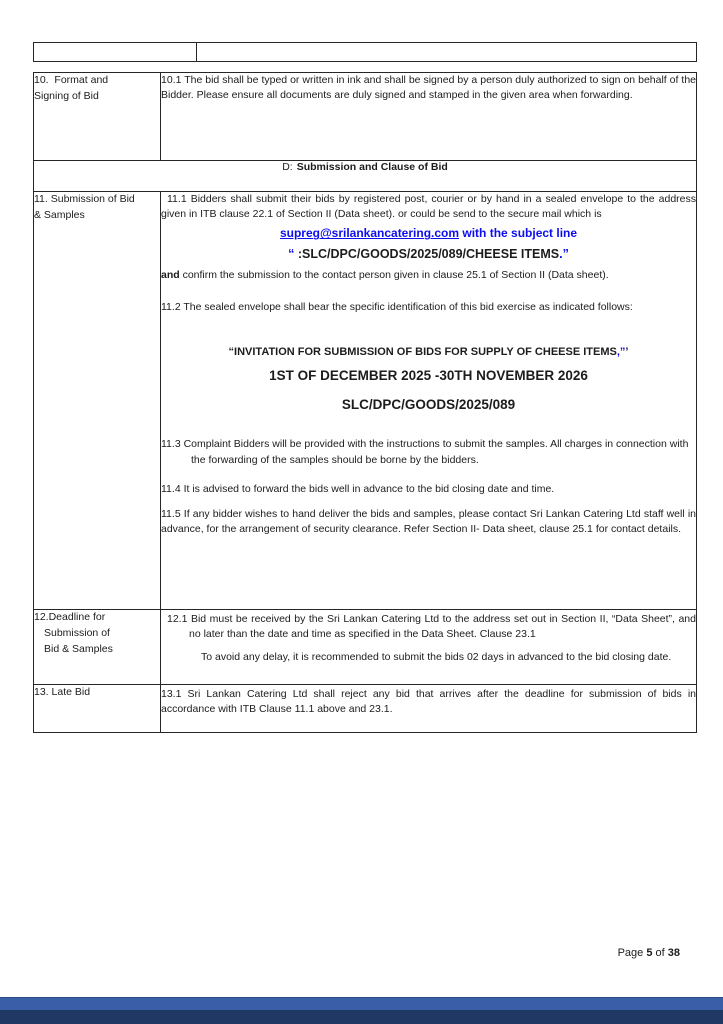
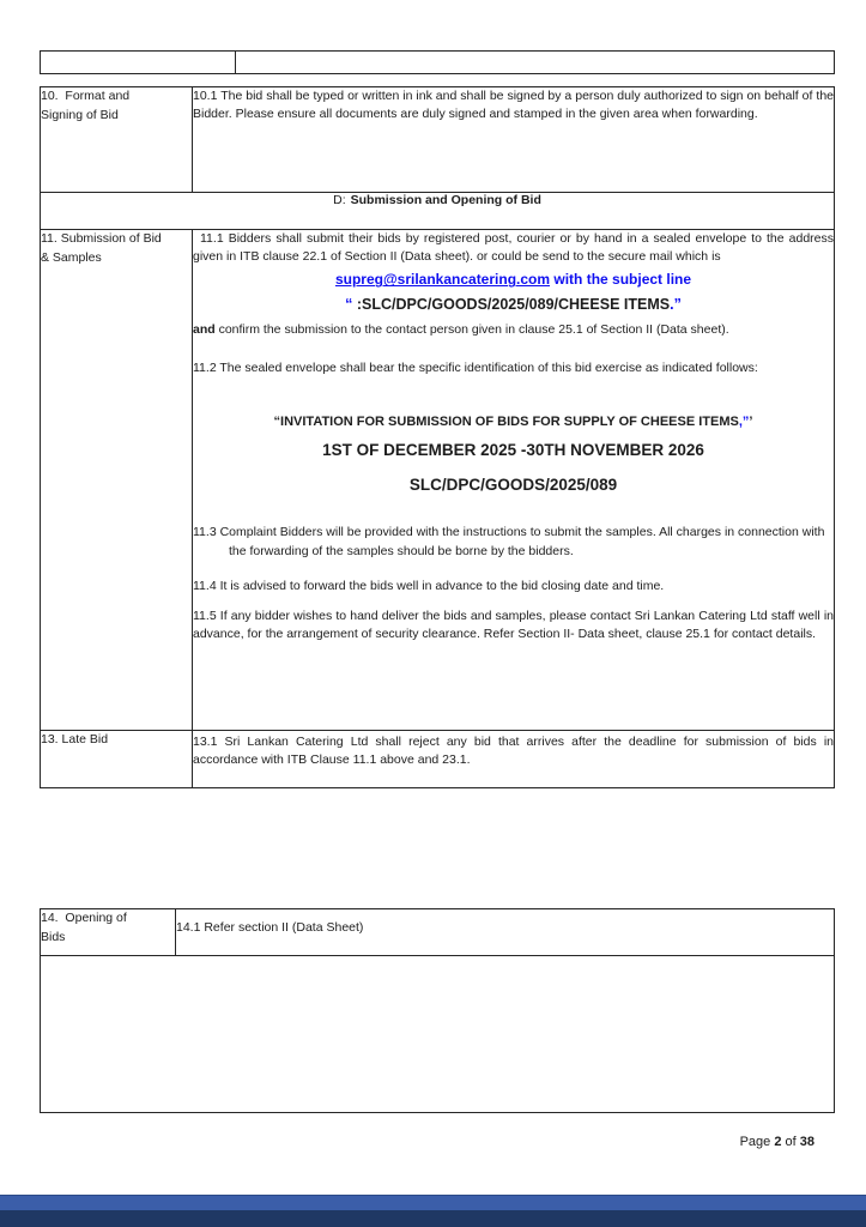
  10. Format and Signing of Bid	10.1 The bid shall be typed or written in ink and shall be signed by a person duly authorized to sign on behalf of the Bidder. Please ensure all documents are duly signed and stamped in the given area when forwarding.
- D: Submission and Clause of Bid
+ D: Submission and Opening of Bid
  11. Submission of Bid & Samples	11.1 Bidders shall submit their bids by registered post, courier or by hand in a sealed envelope to the address given in ITB clause 22.1 of Section II (Data sheet). or could be send to the secure mail which is supreg@srilankancatering.com with the subject line “ :SLC/DPC/GOODS/2025/089/CHEESE ITEMS.” and confirm the submission to the contact person given in clause 25.1 of Section II (Data sheet). 11.2 The sealed envelope shall bear the specific identification of this bid exercise as indicated follows: “INVITATION FOR SUBMISSION OF BIDS FOR SUPPLY OF CHEESE ITEMS,”’ 1ST OF DECEMBER 2025 -30TH NOVEMBER 2026 SLC/DPC/GOODS/2025/089 11.3 Complaint Bidders will be provided with the instructions to submit the samples. All charges in connection with the forwarding of the samples should be borne by the bidders. 11.4 It is advised to forward the bids well in advance to the bid closing date and time. 11.5 If any bidder wishes to hand deliver the bids and samples, please contact Sri Lankan Catering Ltd staff well in advance, for the arrangement of security clearance. Refer Section II- Data sheet, clause 25.1 for contact details.
- 12.Deadline for Submission of Bid & Samples	12.1 Bid must be received by the Sri Lankan Catering Ltd to the address set out in Section II, “Data Sheet”, and no later than the date and time as specified in the Data Sheet. Clause 23.1 To avoid any delay, it is recommended to submit the bids 02 days in advanced to the bid closing date.
  13. Late Bid	13.1 Sri Lankan Catering Ltd shall reject any bid that arrives after the deadline for submission of bids in accordance with ITB Clause 11.1 above and 23.1.
+ 14. Opening of Bids	14.1 Refer section II (Data Sheet)
- Page 5 of 38
+ Page 2 of 38
